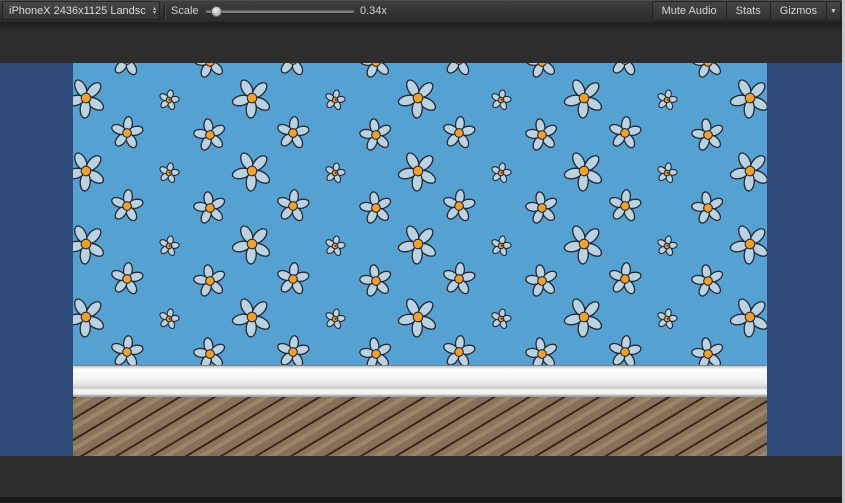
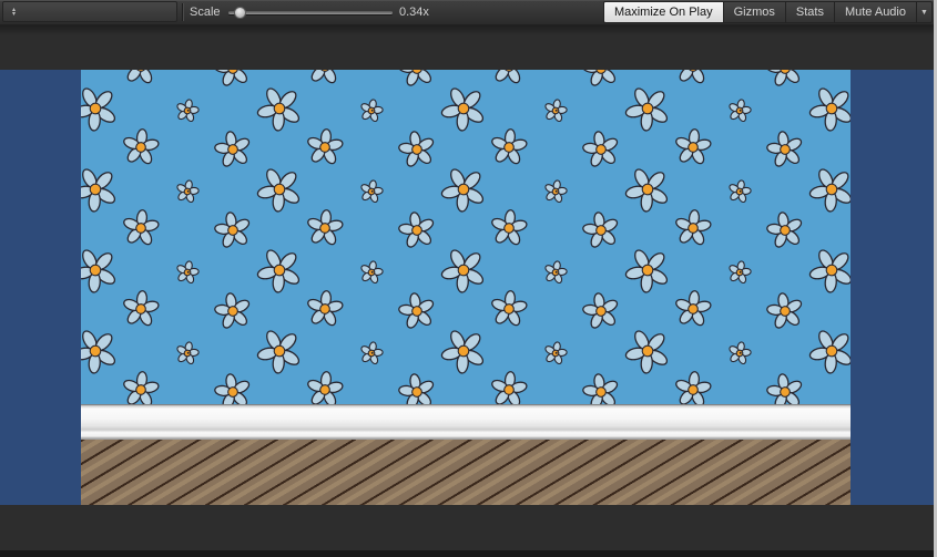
- iPhoneX 2436x1125 Landsc
  Scale
  0.34x
+ Maximize On Play
- Mute Audio
+ Gizmos
  Stats
- Gizmos
+ Mute Audio
